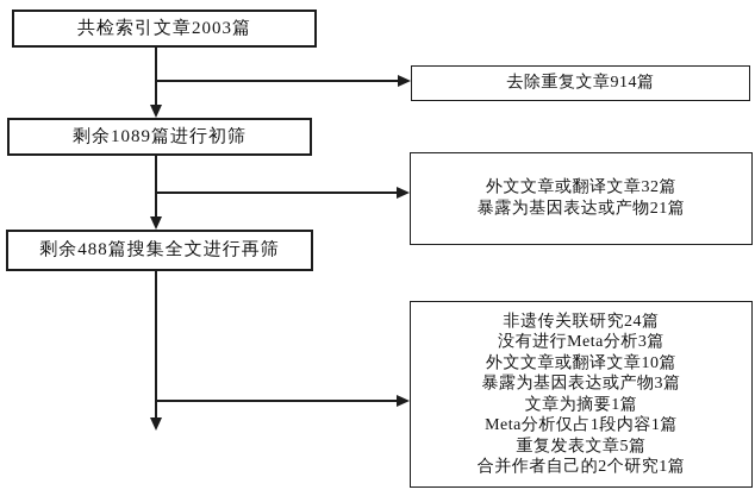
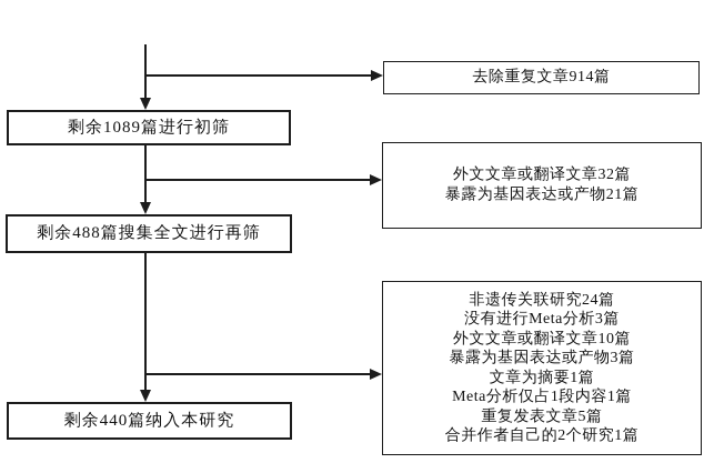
- 共检索引文章2003篇
  剩余1089篇进行初筛
  剩余488篇搜集全文进行再筛
+ 剩余440篇纳入本研究
  去除重复文章914篇
  外文文章或翻译文章32篇
  暴露为基因表达或产物21篇
  非遗传关联研究24篇
  没有进行Meta分析3篇
  外文文章或翻译文章10篇
  暴露为基因表达或产物3篇
  文章为摘要1篇
  Meta分析仅占1段内容1篇
  重复发表文章5篇
  合并作者自己的2个研究1篇
